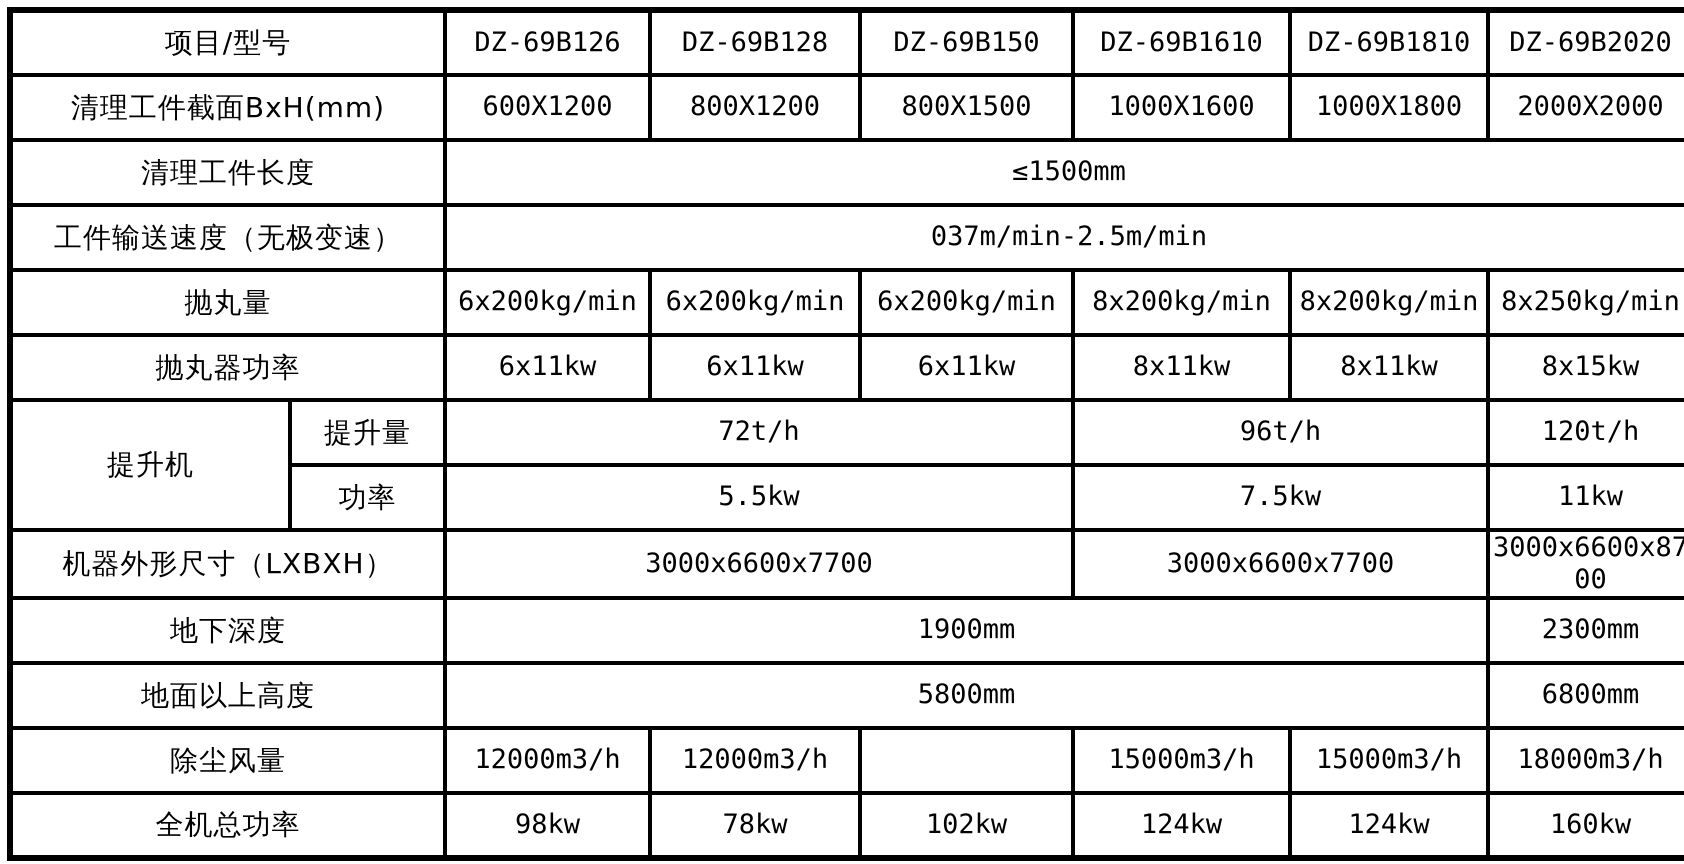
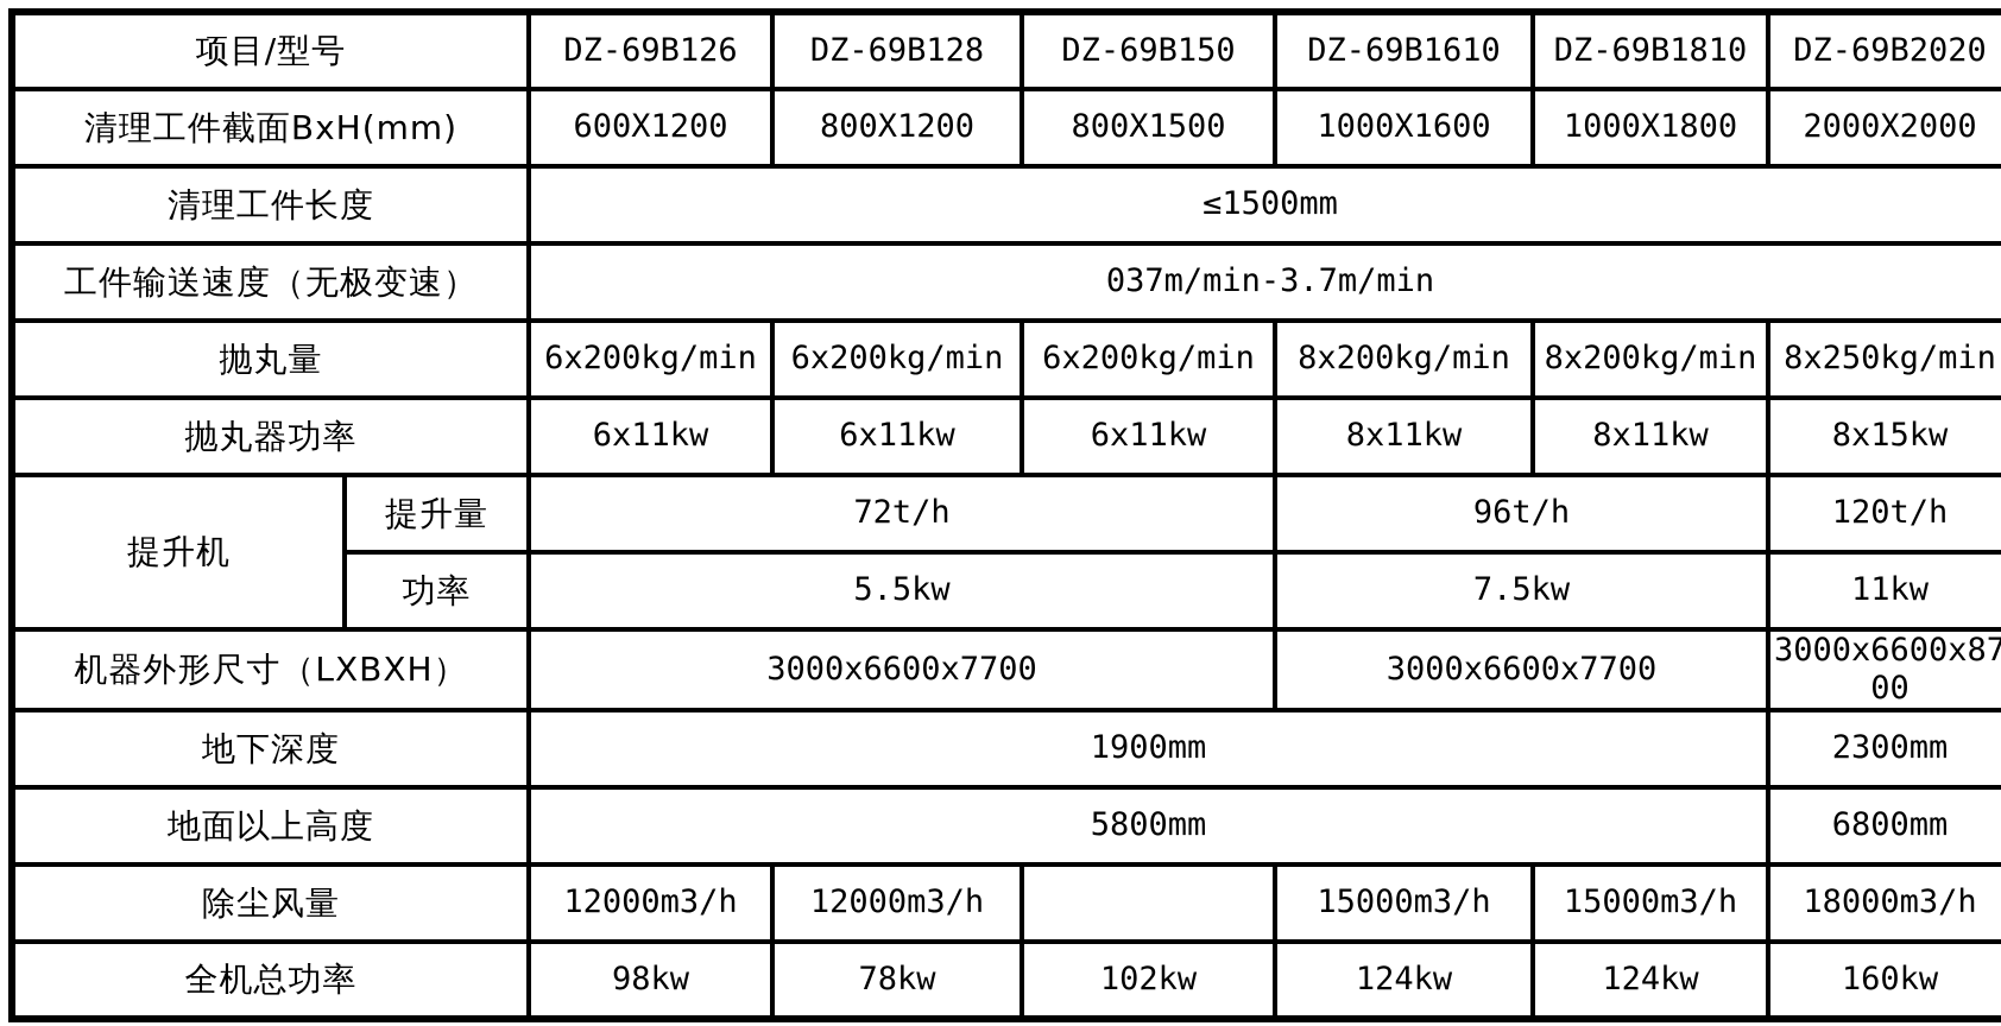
  项目/型号	DZ-69B126	DZ-69B128	DZ-69B150	DZ-69B1610	DZ-69B1810	DZ-69B2020
  清理工件截面BxH(mm)	600X1200	800X1200	800X1500	1000X1600	1000X1800	2000X2000
  清理工件长度	≤1500mm
- 工件输送速度（无极变速）	037m/min-2.5m/min
+ 工件输送速度（无极变速）	037m/min-3.7m/min
  抛丸量	6x200kg/min	6x200kg/min	6x200kg/min	8x200kg/min	8x200kg/min	8x250kg/min
  抛丸器功率	6x11kw	6x11kw	6x11kw	8x11kw	8x11kw	8x15kw
  提升机	提升量	72t/h	96t/h	120t/h
  功率	5.5kw	7.5kw	11kw
  机器外形尺寸（LXBXH）	3000x6600x7700	3000x6600x7700	3000x6600x8700
  地下深度	1900mm	2300mm
  地面以上高度	5800mm	6800mm
  除尘风量	12000m3/h	12000m3/h		15000m3/h	15000m3/h	18000m3/h
  全机总功率	98kw	78kw	102kw	124kw	124kw	160kw
